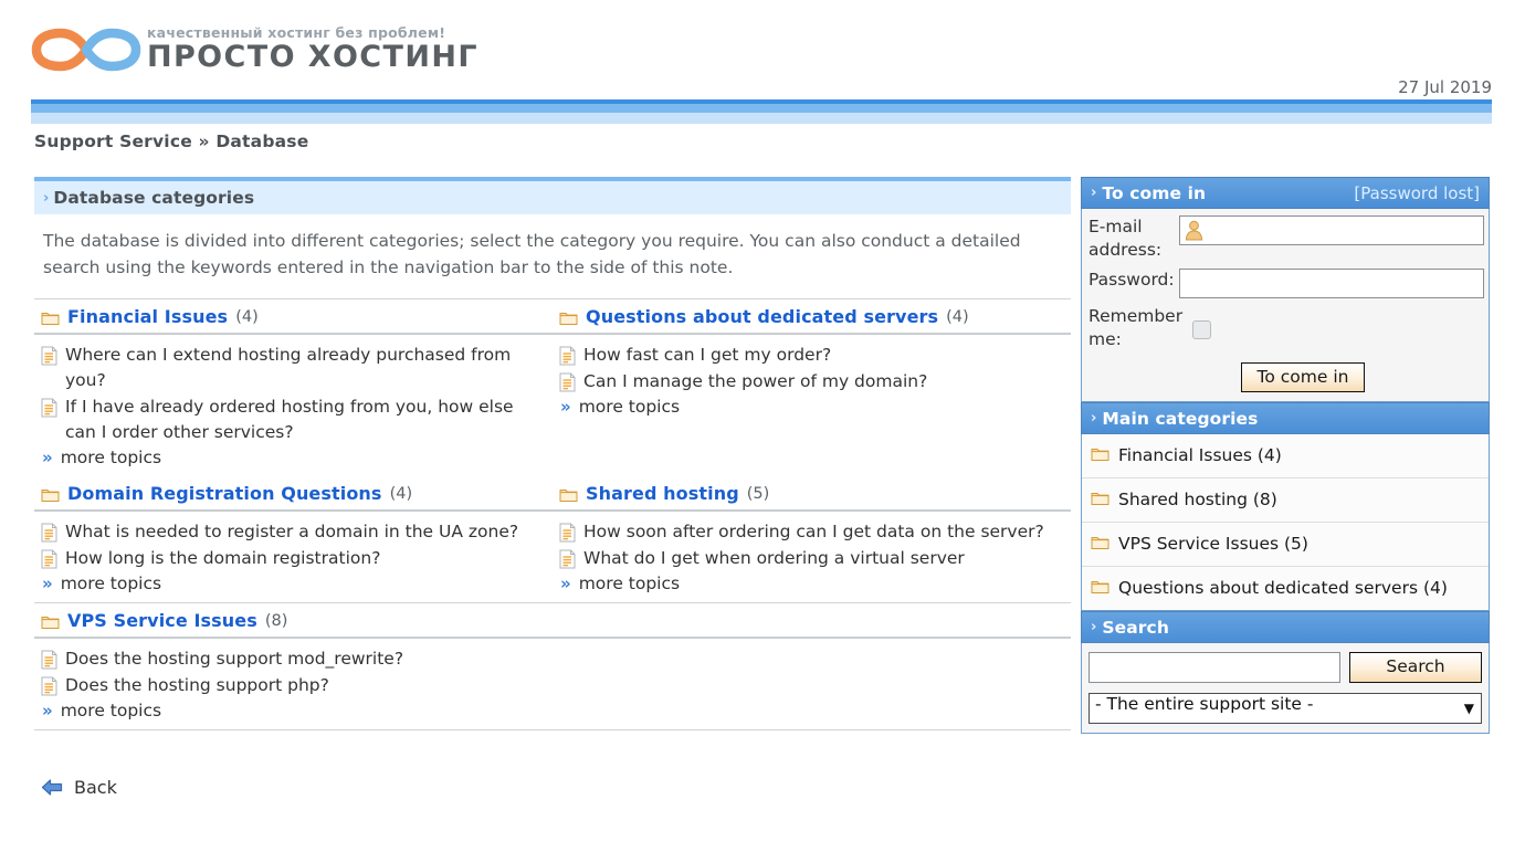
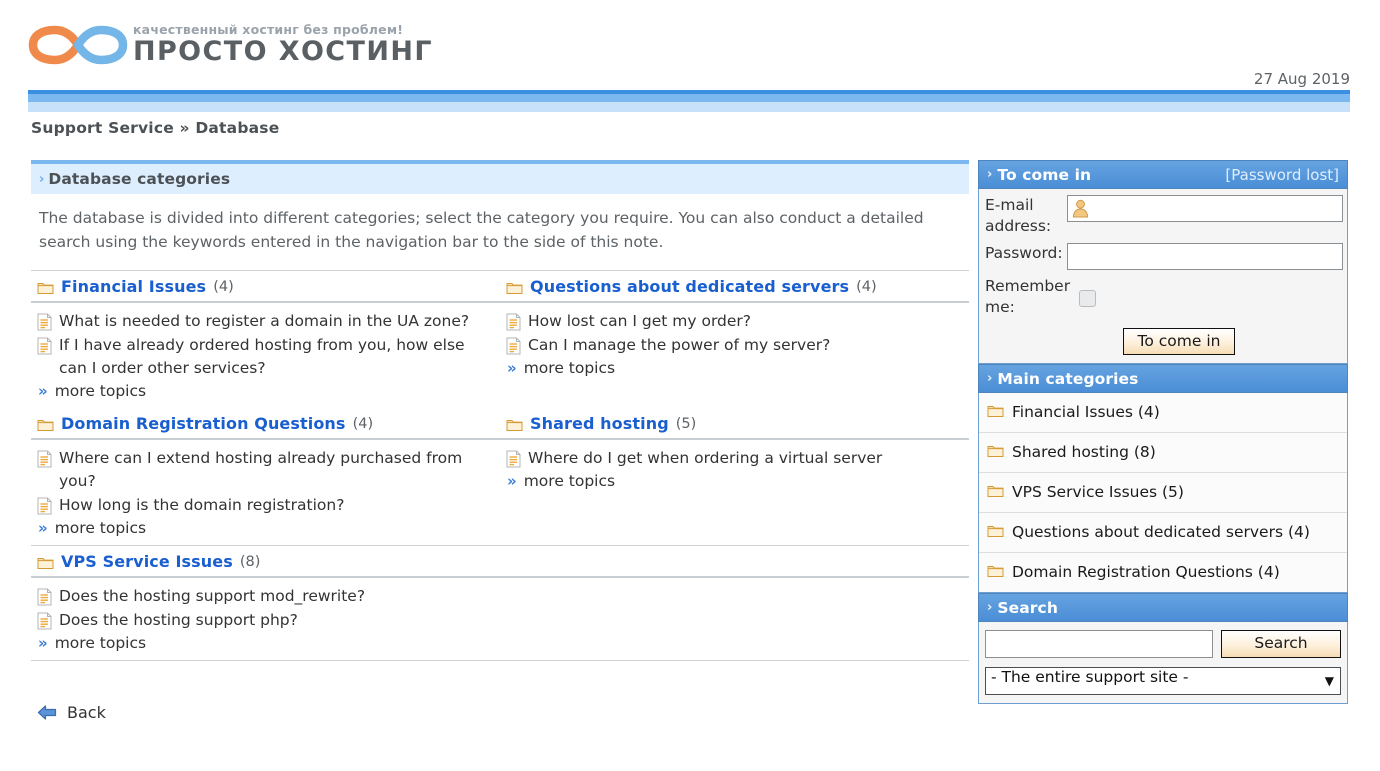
  качественный хостинг без проблем!
  ПРОСТО ХОСТИНГ
- 27 Jul 2019
+ 27 Aug 2019
  Support Service » Database
  ›
  Database categories
  The database is divided into different categories; select the category you require. You can also conduct a detailed search using the keywords entered in the navigation bar to the side of this note.
  Financial Issues
  (4)
- Where can I extend hosting already purchased from you?
+ What is needed to register a domain in the UA zone?
  If I have already ordered hosting from you, how else can I order other services?
  »
  more topics
  Questions about dedicated servers
  (4)
- How fast can I get my order?
+ How lost can I get my order?
- Can I manage the power of my domain?
+ Can I manage the power of my server?
  »
  more topics
  Domain Registration Questions
  (4)
- What is needed to register a domain in the UA zone?
+ Where can I extend hosting already purchased from you?
  How long is the domain registration?
  »
  more topics
  Shared hosting
  (5)
- How soon after ordering can I get data on the server?
- What do I get when ordering a virtual server
+ Where do I get when ordering a virtual server
  »
  more topics
  VPS Service Issues
  (8)
  Does the hosting support mod_rewrite?
  Does the hosting support php?
  »
  more topics
  Back
  ›
  To come in
  [Password lost]
  E-mail address:
  Password:
  Remember me:
  To come in
  ›
  Main categories
  Financial Issues (4)
  Shared hosting (8)
  VPS Service Issues (5)
  Questions about dedicated servers (4)
+ Domain Registration Questions (4)
  ›
  Search
  Search
  - The entire support site -
  ▼
